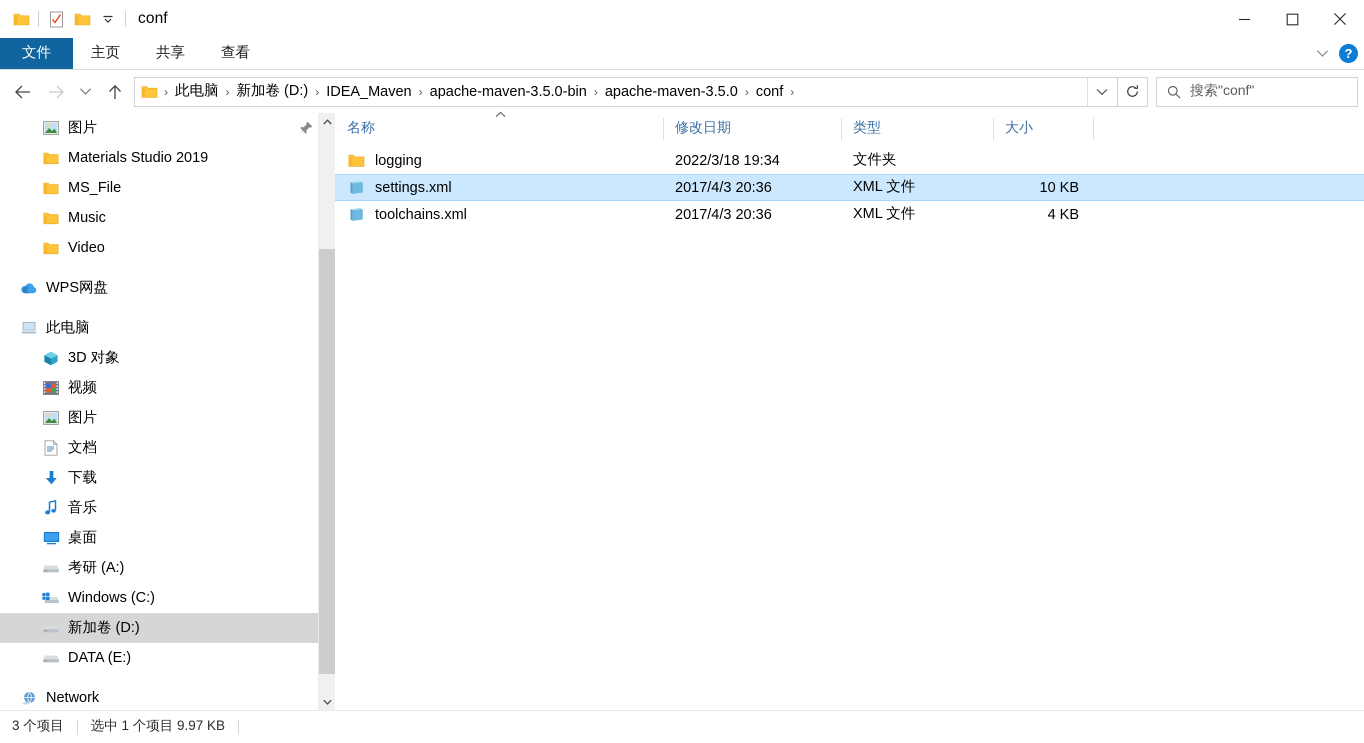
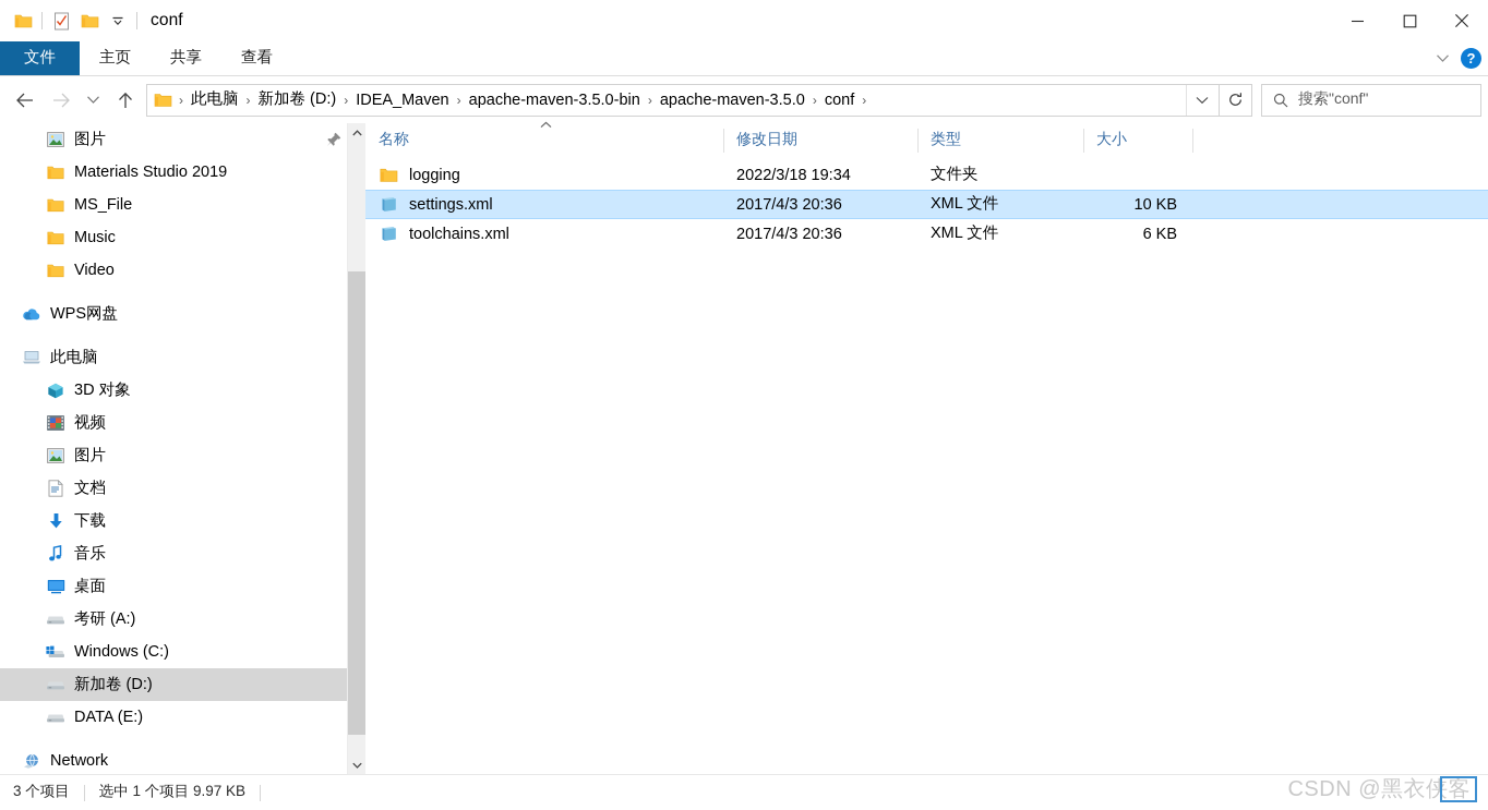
  conf
  文件
  主页
  共享
  查看
  ?
  ›
  此电脑
  ›
  新加卷 (D:)
  ›
  IDEA_Maven
  ›
  apache-maven-3.5.0-bin
  ›
  apache-maven-3.5.0
  ›
  conf
  ›
  搜索"conf"
  图片
  Materials Studio 2019
  MS_File
  Music
  Video
  WPS网盘
  此电脑
  3D 对象
  视频
  图片
  文档
  下载
  音乐
  桌面
  考研 (A:)
  Windows (C:)
  新加卷 (D:)
  DATA (E:)
  Network
  名称
  修改日期
  类型
  大小
  logging
  2022/3/18 19:34
  文件夹
  settings.xml
  2017/4/3 20:36
  XML 文件
  10 KB
  toolchains.xml
  2017/4/3 20:36
  XML 文件
- 4 KB
+ 6 KB
  3 个项目
  选中 1 个项目 9.97 KB
+ CSDN @黑衣侠客
